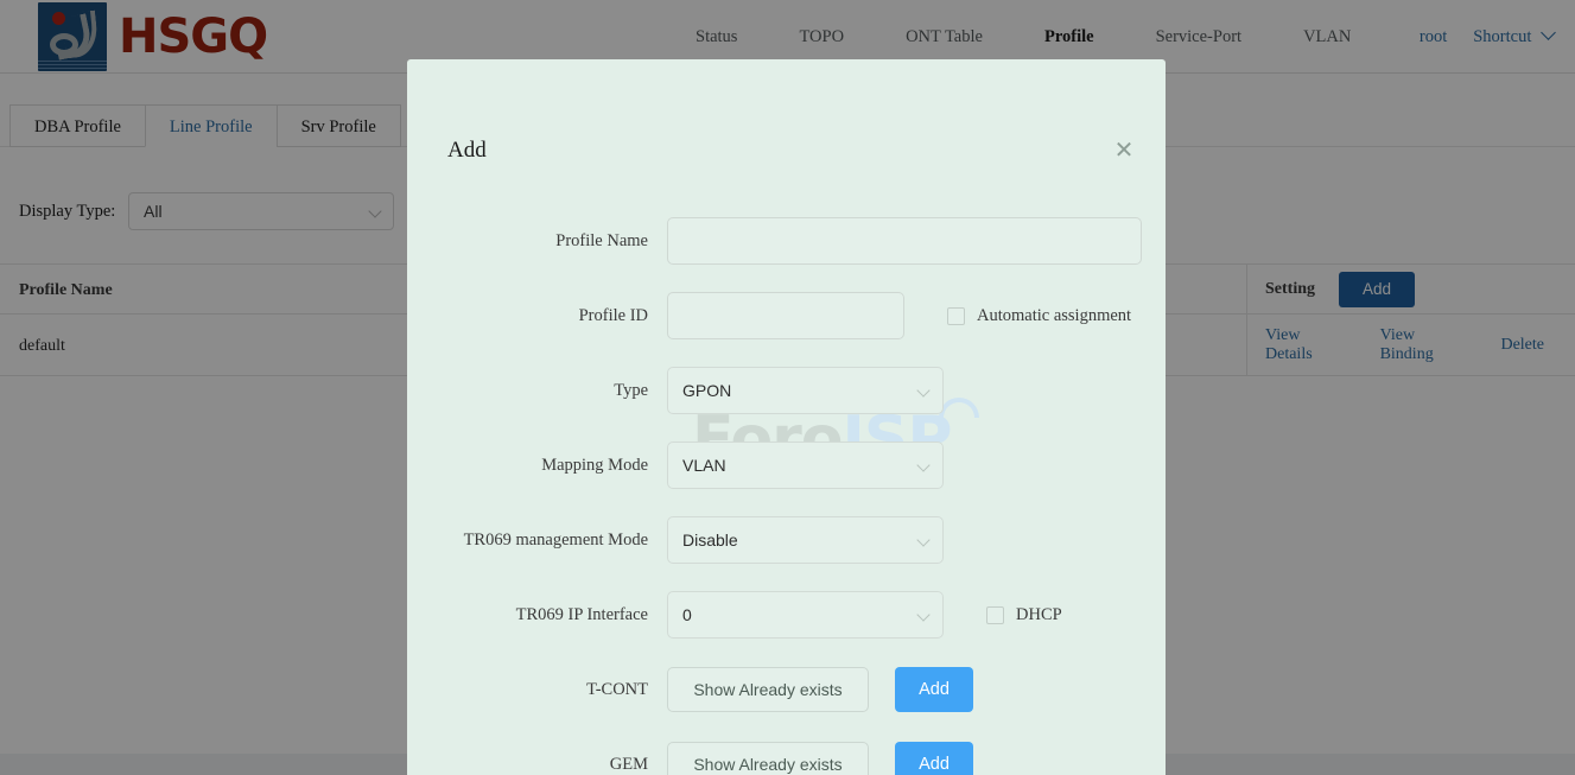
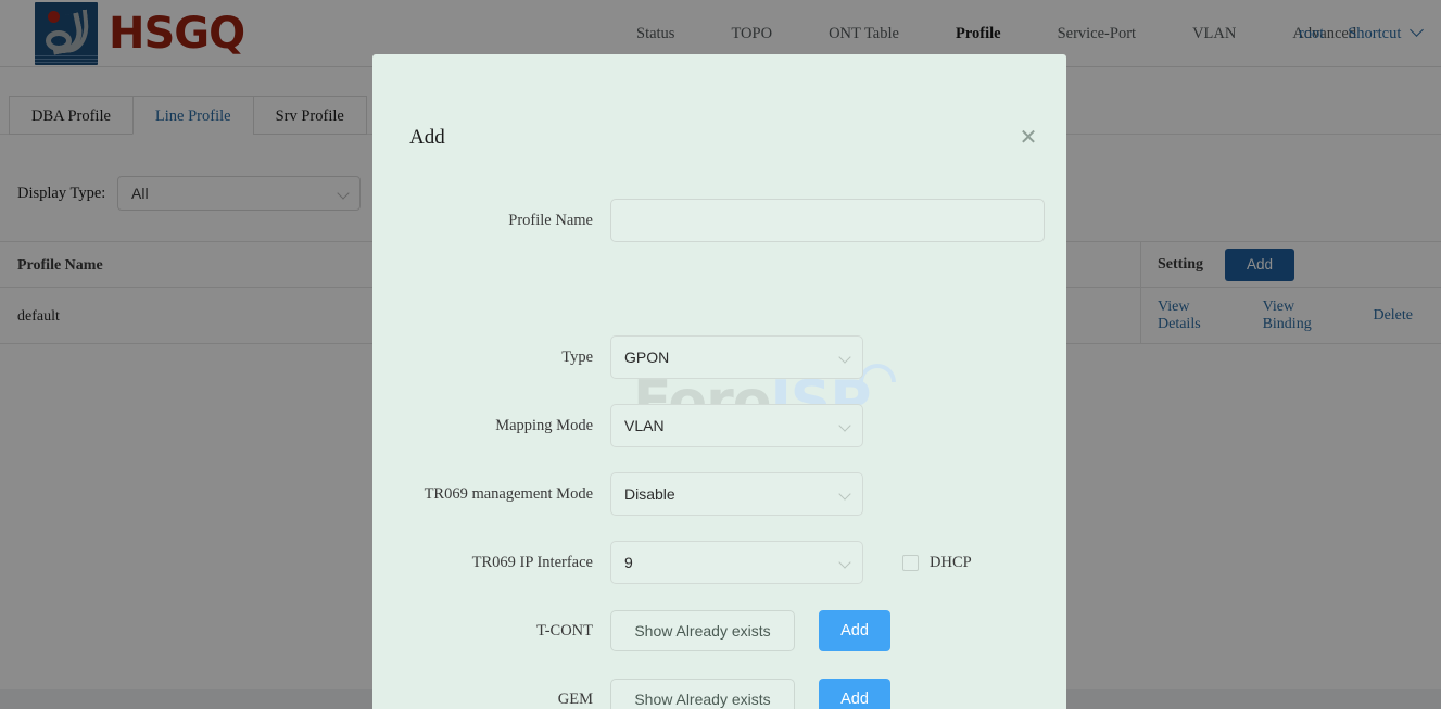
  HSGQ
  Status
  TOPO
  ONT Table
  Profile
  Service-Port
  VLAN
+ Advanced
  root
  Shortcut
  DBA Profile
  Line Profile
  Srv Profile
  Display Type:
  All
  Profile Name
  Setting
  Add
  default
  View Details
  View Binding
  Delete
  ForoISP
  Add
  ✕
  Profile Name
- Profile ID
- Automatic assignment
  Type
  GPON
  Mapping Mode
  VLAN
  TR069 management Mode
  Disable
  TR069 IP Interface
- 0
+ 9
  DHCP
  T-CONT
  Show Already exists
  Add
  GEM
  Show Already exists
  Add
